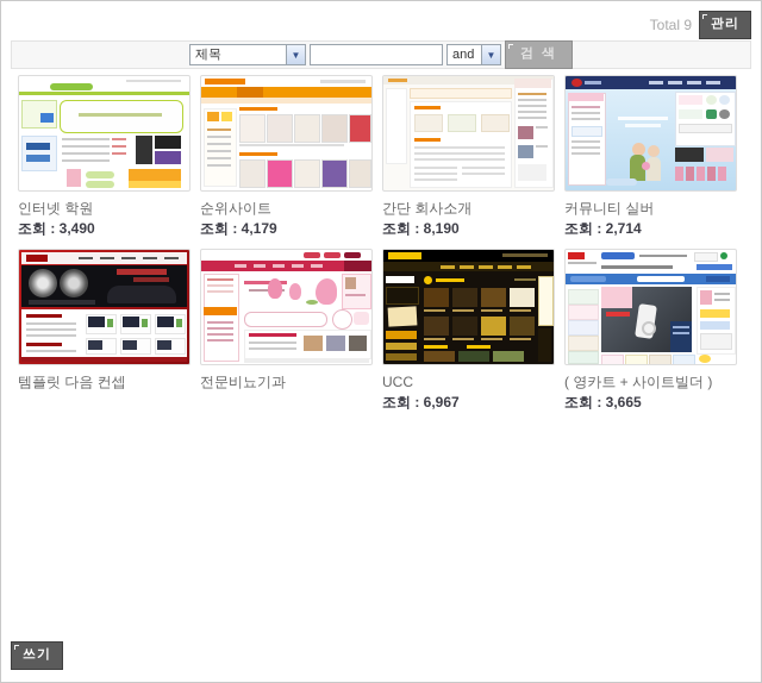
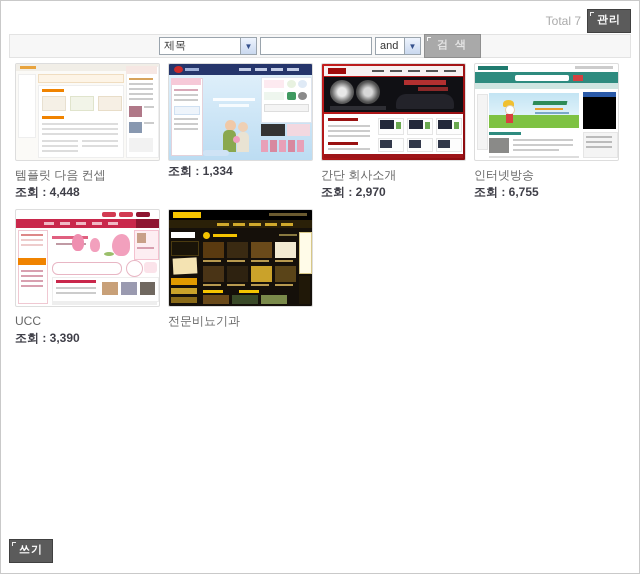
- Total 9
+ Total 7
  관리
  제목
  ▼
  and
  ▼
  검 색
- 인터넷 학원
- 조회 : 3,490
- 순위사이트
- 조회 : 4,179
- 간단 회사소개
+ 템플릿 다음 컨셉
- 조회 : 8,190
+ 조회 : 4,448
- 커뮤니티 실버
- 조회 : 2,714
+ 조회 : 1,334
- 템플릿 다음 컨셉
+ 간단 회사소개
+ 조회 : 2,970
+ 인터넷방송
+ 조회 : 6,755
- 전문비뇨기과
+ UCC
+ 조회 : 3,390
- UCC
+ 전문비뇨기과
- 조회 : 6,967
- ( 영카트 + 사이트빌더 )
- 조회 : 3,665
  쓰기
